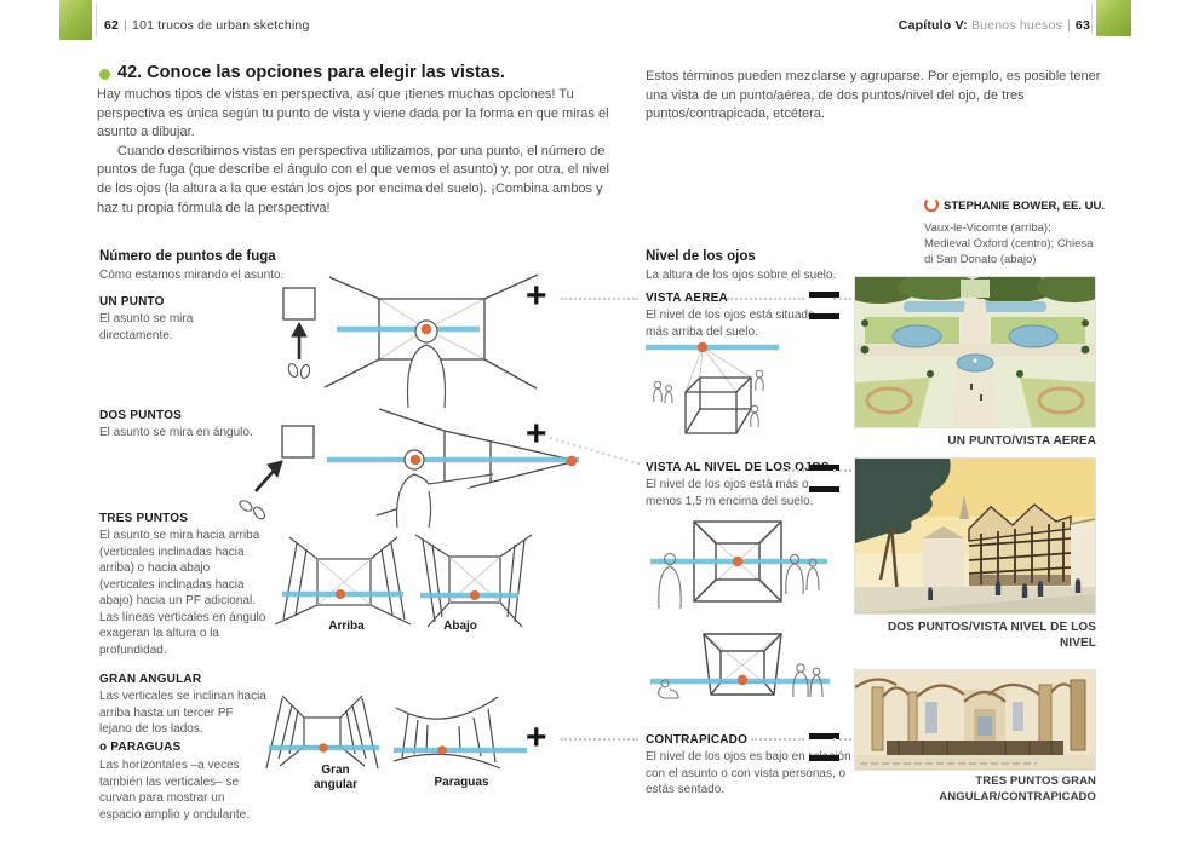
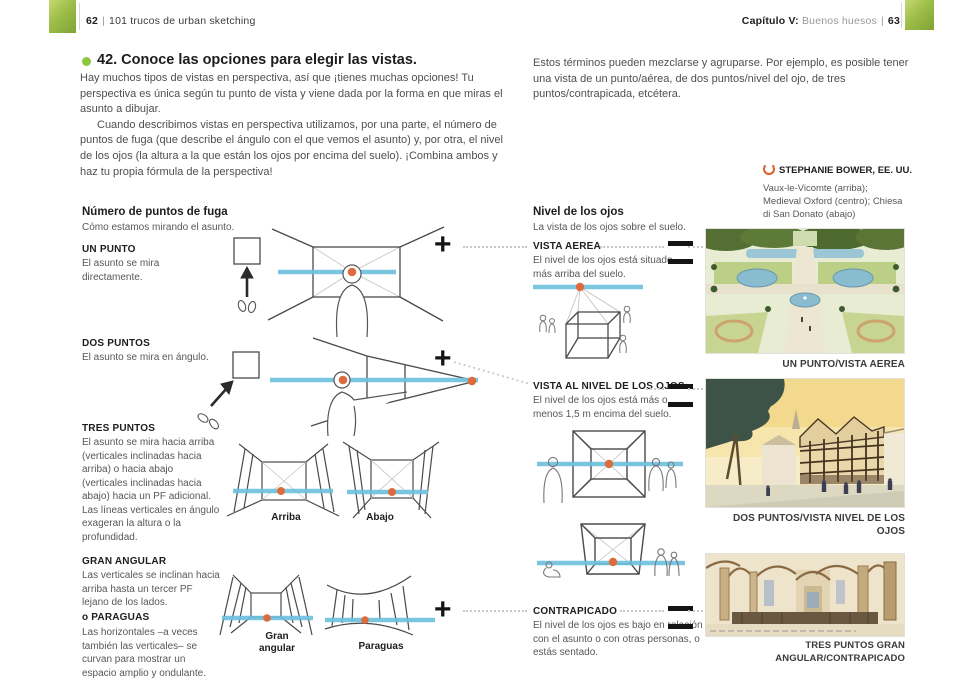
  62 | 101 trucos de urban sketching
  Capítulo V: Buenos huesos | 63
  42. Conoce las opciones para elegir las vistas.
  Hay muchos tipos de vistas en perspectiva, así que ¡tienes muchas opciones! Tu perspectiva es única según tu punto de vista y viene dada por la forma en que miras el asunto a dibujar.
- Cuando describimos vistas en perspectiva utilizamos, por una punto, el número de puntos de fuga (que describe el ángulo con el que vemos el asunto) y, por otra, el nivel de los ojos (la altura a la que están los ojos por encima del suelo). ¡Combina ambos y haz tu propia fórmula de la perspectiva!
+ Cuando describimos vistas en perspectiva utilizamos, por una parte, el número de puntos de fuga (que describe el ángulo con el que vemos el asunto) y, por otra, el nivel de los ojos (la altura a la que están los ojos por encima del suelo). ¡Combina ambos y haz tu propia fórmula de la perspectiva!
  Estos términos pueden mezclarse y agruparse. Por ejemplo, es posible tener una vista de un punto/aérea, de dos puntos/nivel del ojo, de tres puntos/contrapicada, etcétera.
  STEPHANIE BOWER, EE. UU.
  Vaux-le-Vicomte (arriba); Medieval Oxford (centro); Chiesa di San Donato (abajo)
  Número de puntos de fuga
  Cómo estamos mirando el asunto.
  UN PUNTO
  El asunto se mira directamente.
  DOS PUNTOS
  El asunto se mira en ángulo.
  TRES PUNTOS
  El asunto se mira hacia arriba (verticales inclinadas hacia arriba) o hacia abajo (verticales inclinadas hacia abajo) hacia un PF adicional. Las líneas verticales en ángulo exageran la altura o la profundidad.
  GRAN ANGULAR
  Las verticales se inclinan hacia arriba hasta un tercer PF lejano de los lados.
  o PARAGUAS
  Las horizontales –a veces también las verticales– se curvan para mostrar un espacio amplio y ondulante.
  +
  +
  Arriba
  Abajo
  Gran angular
  Paraguas
  +
  Nivel de los ojos
- La altura de los ojos sobre el suelo.
+ La vista de los ojos sobre el suelo.
  VISTA AEREA
  El nivel de los ojos está situado más arriba del suelo.
  VISTA AL NIVEL DE LOS OJOS
  El nivel de los ojos está más o menos 1,5 m encima del suelo.
  CONTRAPICADO
- El nivel de los ojos es bajo en relación con el asunto o con vista personas, o estás sentado.
+ El nivel de los ojos es bajo en relación con el asunto o con otras personas, o estás sentado.
  UN PUNTO/VISTA AEREA
- DOS PUNTOS/VISTA NIVEL DE LOS NIVEL
+ DOS PUNTOS/VISTA NIVEL DE LOS OJOS
  TRES PUNTOS GRAN ANGULAR/CONTRAPICADO
